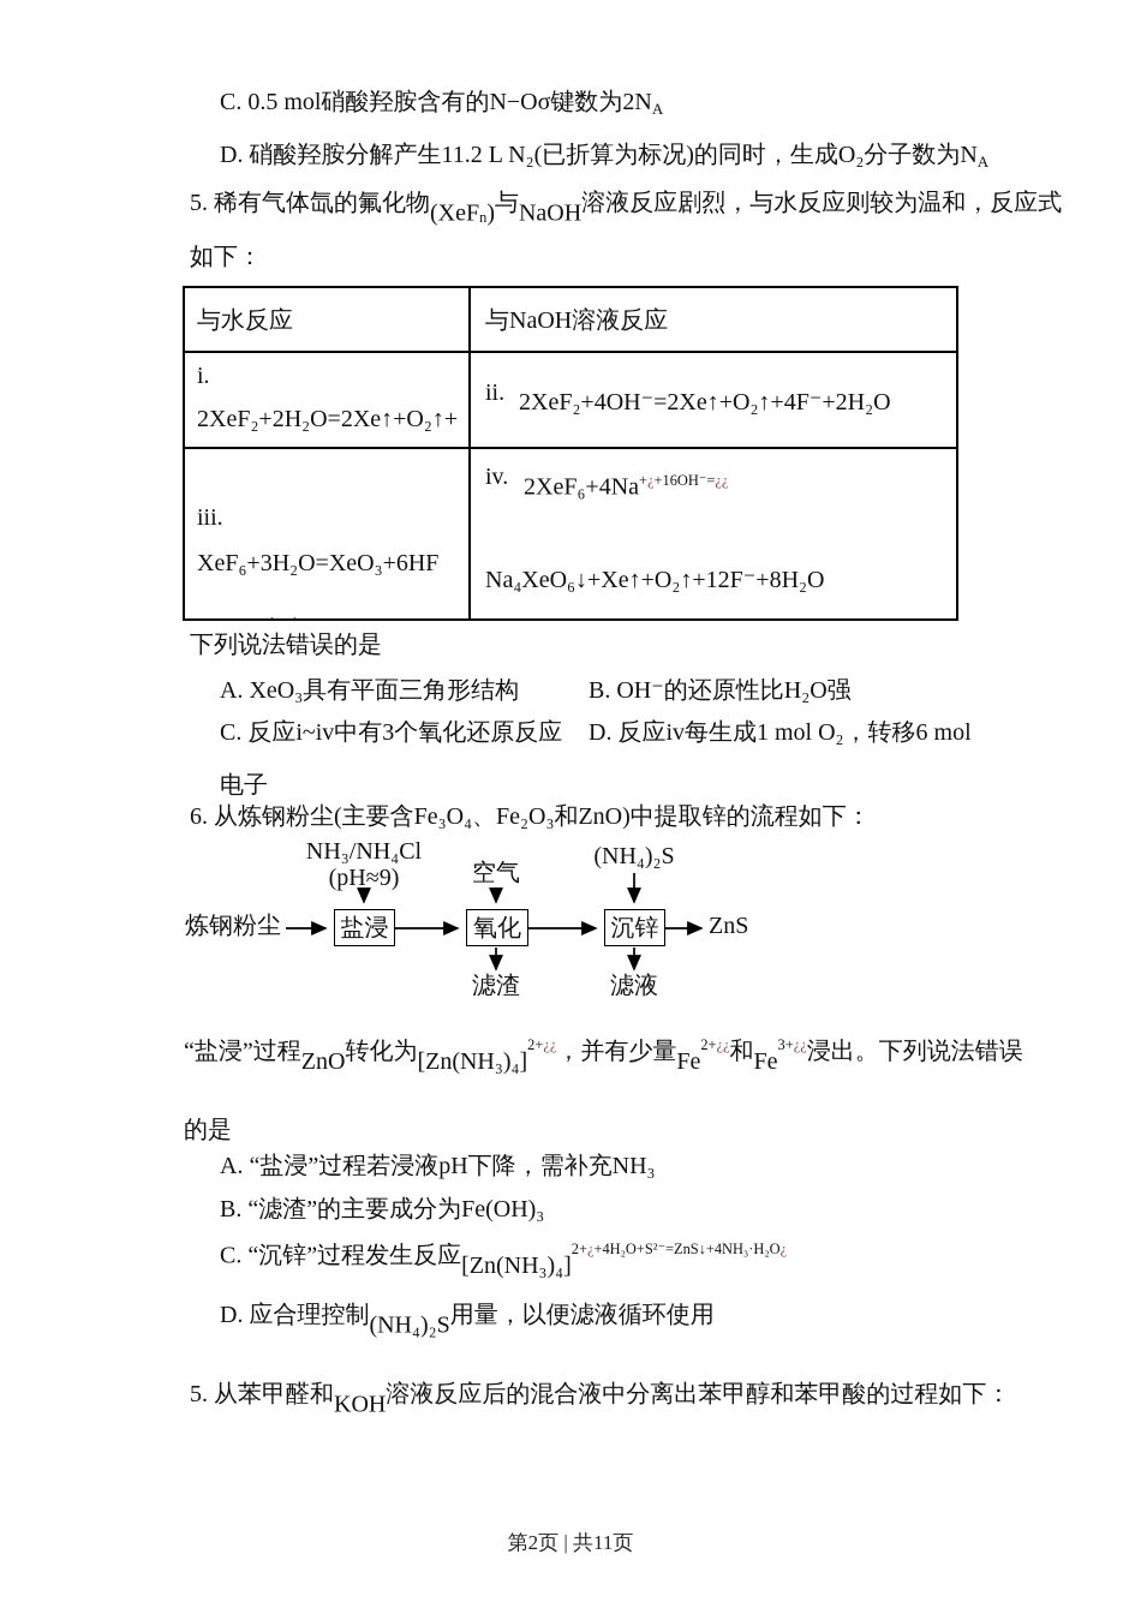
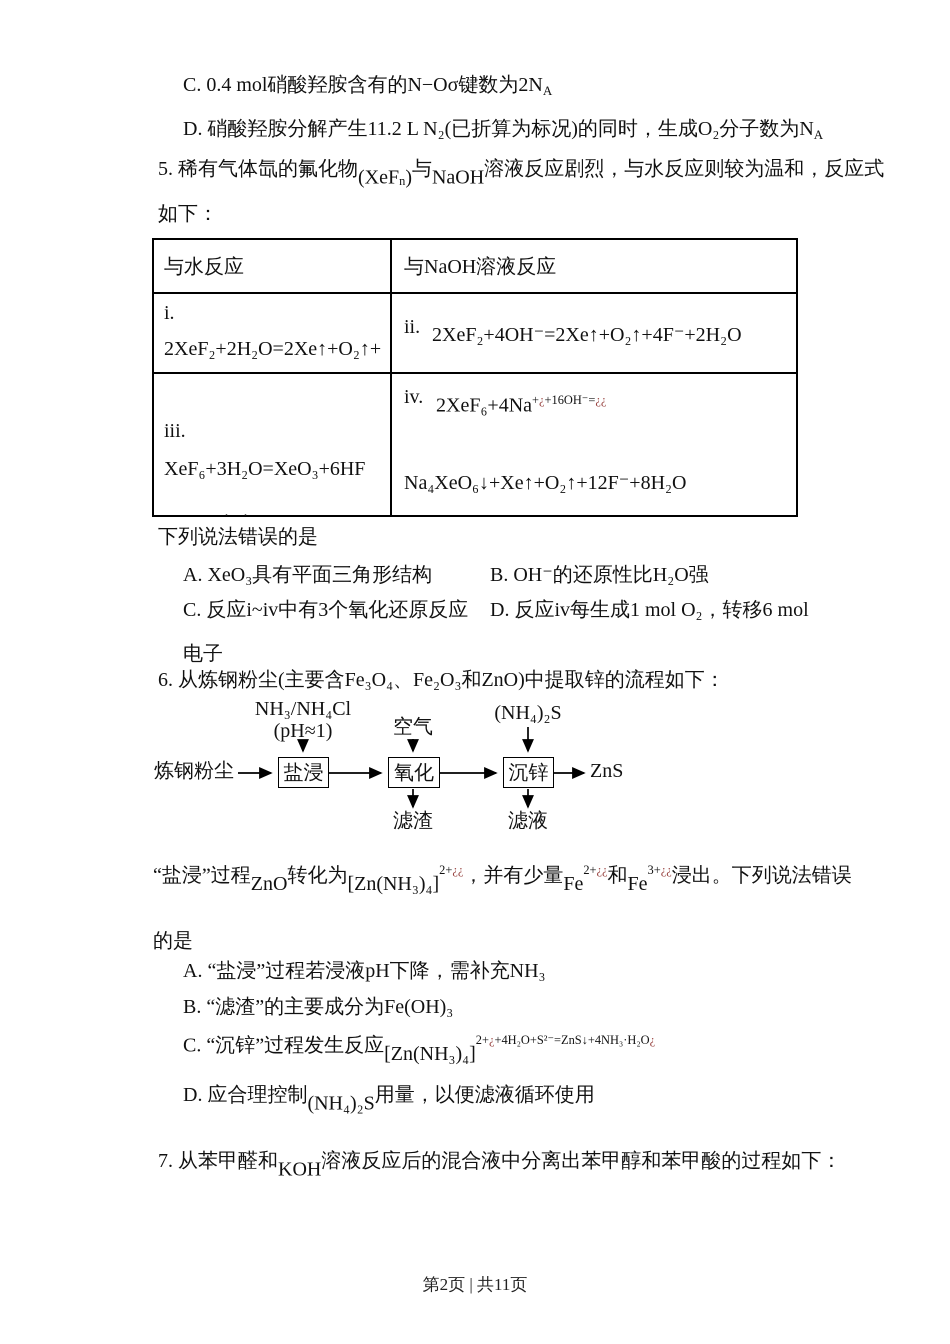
- C. 0.5 mol硝酸羟胺含有的N−Oσ键数为2NA
+ C. 0.4 mol硝酸羟胺含有的N−Oσ键数为2NA
  D. 硝酸羟胺分解产生11.2 L N₂(已折算为标况)的同时，生成O₂分子数为NA
  5. 稀有气体氙的氟化物(XeFn)与NaOH溶液反应剧烈，与水反应则较为温和，反应式
  如下：
  与水反应
  与NaOH溶液反应
  i.
  2XeF₂+2H₂O=2Xe↑+O₂↑+
  ii.
  2XeF₂+4OH⁻=2Xe↑+O₂↑+4F⁻+2H₂O
  iii.
  XeF₆+3H₂O=XeO₃+6HF
  iv.
  2XeF₆+4Na+¿+16OH⁻=¿¿
  Na₄XeO₆↓+Xe↑+O₂↑+12F⁻+8H₂O
  ··
  下列说法错误的是
  A. XeO₃具有平面三角形结构
  B. OH⁻的还原性比H₂O强
  C. 反应i~iv中有3个氧化还原反应
  D. 反应iv每生成1 mol O₂，转移6 mol
  电子
  6. 从炼钢粉尘(主要含Fe₃O₄、Fe₂O₃和ZnO)中提取锌的流程如下：
  NH₃/NH₄Cl
- (pH≈9)
+ (pH≈1)
  空气
  (NH₄)₂S
  炼钢粉尘
  盐浸
  氧化
  沉锌
  ZnS
  滤渣
  滤液
  “盐浸”过程ZnO转化为[Zn(NH₃)₄]2+¿¿，并有少量Fe2+¿¿和Fe3+¿¿浸出。下列说法错误
  的是
  A. “盐浸”过程若浸液pH下降，需补充NH₃
  B. “滤渣”的主要成分为Fe(OH)₃
  C. “沉锌”过程发生反应[Zn(NH₃)₄]2+¿+4H₂O+S²⁻=ZnS↓+4NH₃·H₂O¿
  D. 应合理控制(NH₄)₂S用量，以便滤液循环使用
- 5. 从苯甲醛和KOH溶液反应后的混合液中分离出苯甲醇和苯甲酸的过程如下：
+ 7. 从苯甲醛和KOH溶液反应后的混合液中分离出苯甲醇和苯甲酸的过程如下：
  第2页 | 共11页
